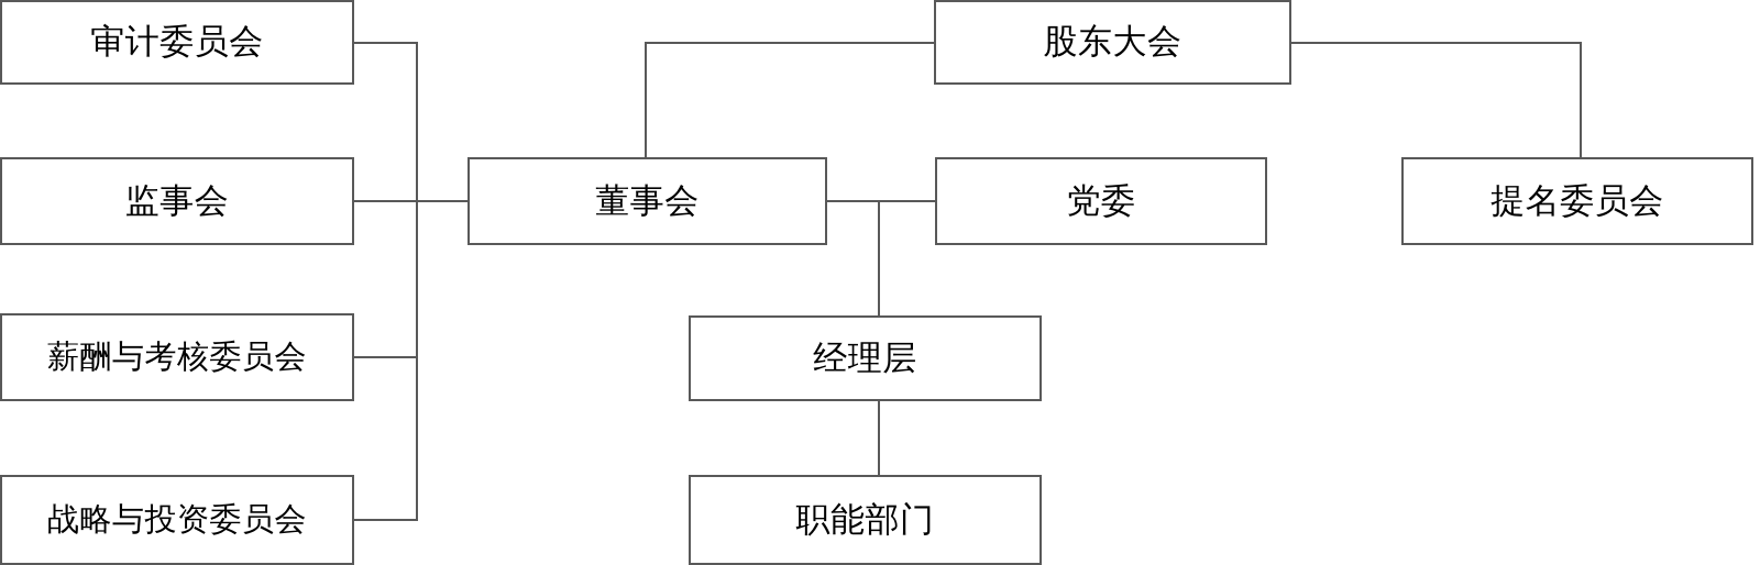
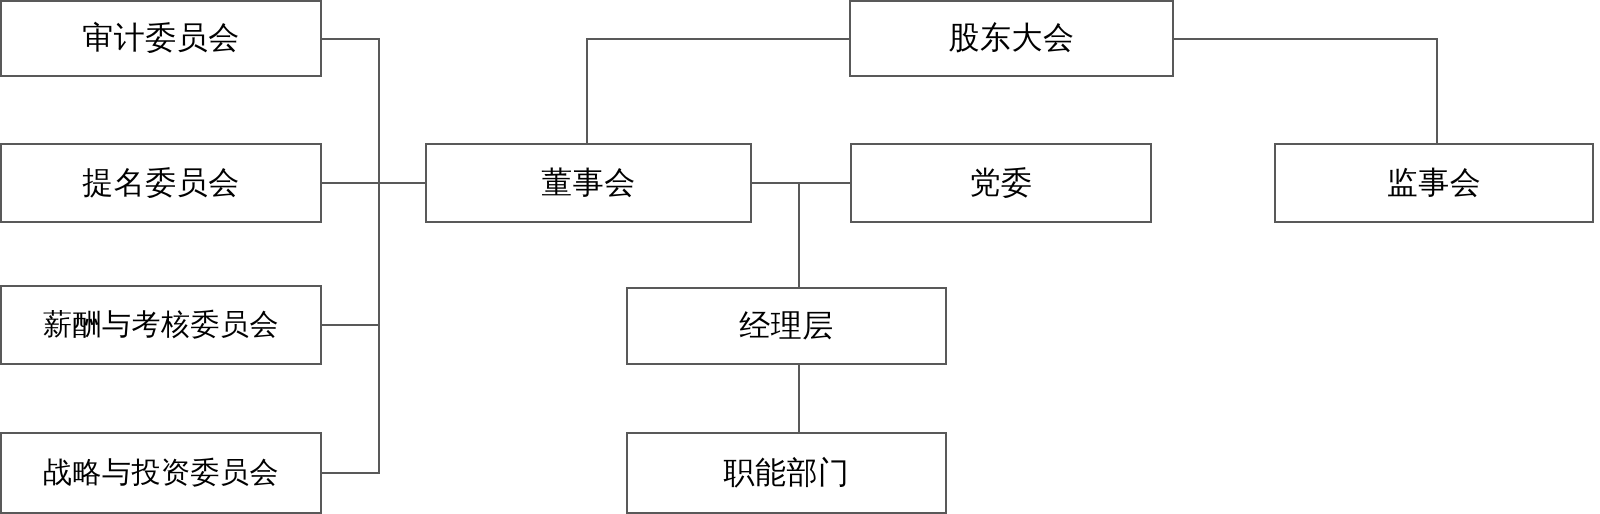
  审计委员会
  股东大会
- 监事会
+ 提名委员会
  董事会
  党委
- 提名委员会
+ 监事会
  薪酬与考核委员会
  经理层
  战略与投资委员会
  职能部门
